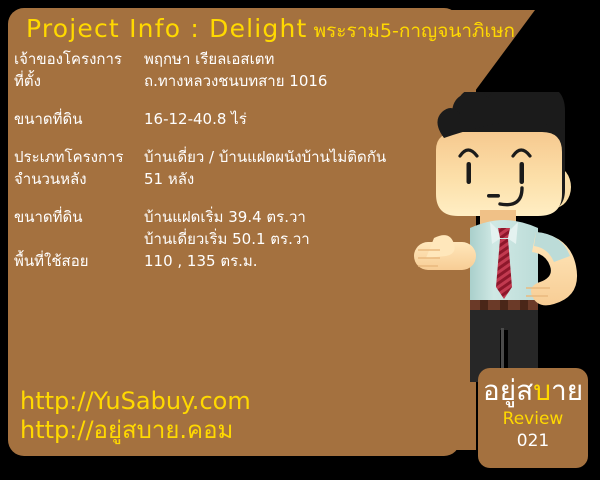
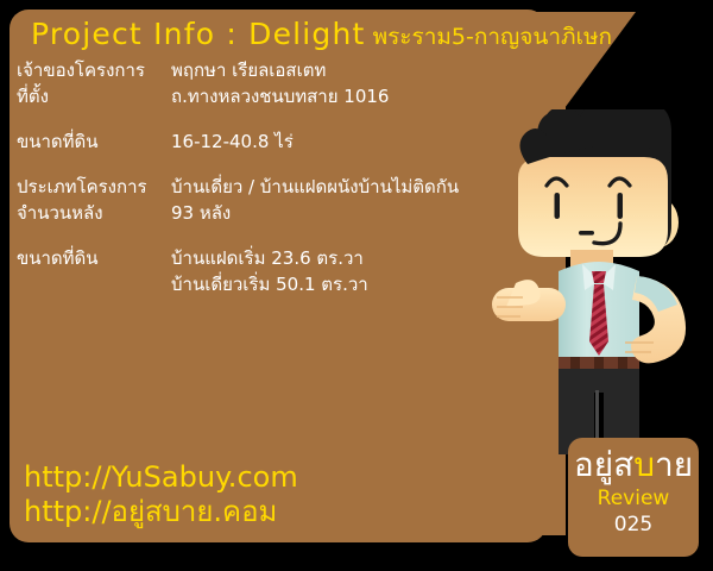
  Project Info : Delight พระราม5-กาญจนาภิเษก
  เจ้าของโครงการ
  พฤกษา เรียลเอสเตท
  ที่ตั้ง
  ถ.ทางหลวงชนบทสาย 1016
  ขนาดที่ดิน
  16-12-40.8 ไร่
  ประเภทโครงการ
  บ้านเดี่ยว / บ้านแฝดผนังบ้านไม่ติดกัน
  จำนวนหลัง
- 51 หลัง
+ 93 หลัง
  ขนาดที่ดิน
- บ้านแฝดเริ่ม 39.4 ตร.วา
+ บ้านแฝดเริ่ม 23.6 ตร.วา
  บ้านเดี่ยวเริ่ม 50.1 ตร.วา
- พื้นที่ใช้สอย
- 110 , 135 ตร.ม.
  http://YuSabuy.com
  http://อยู่สบาย.คอม
  อยู่สบาย
  Review
- 021
+ 025
